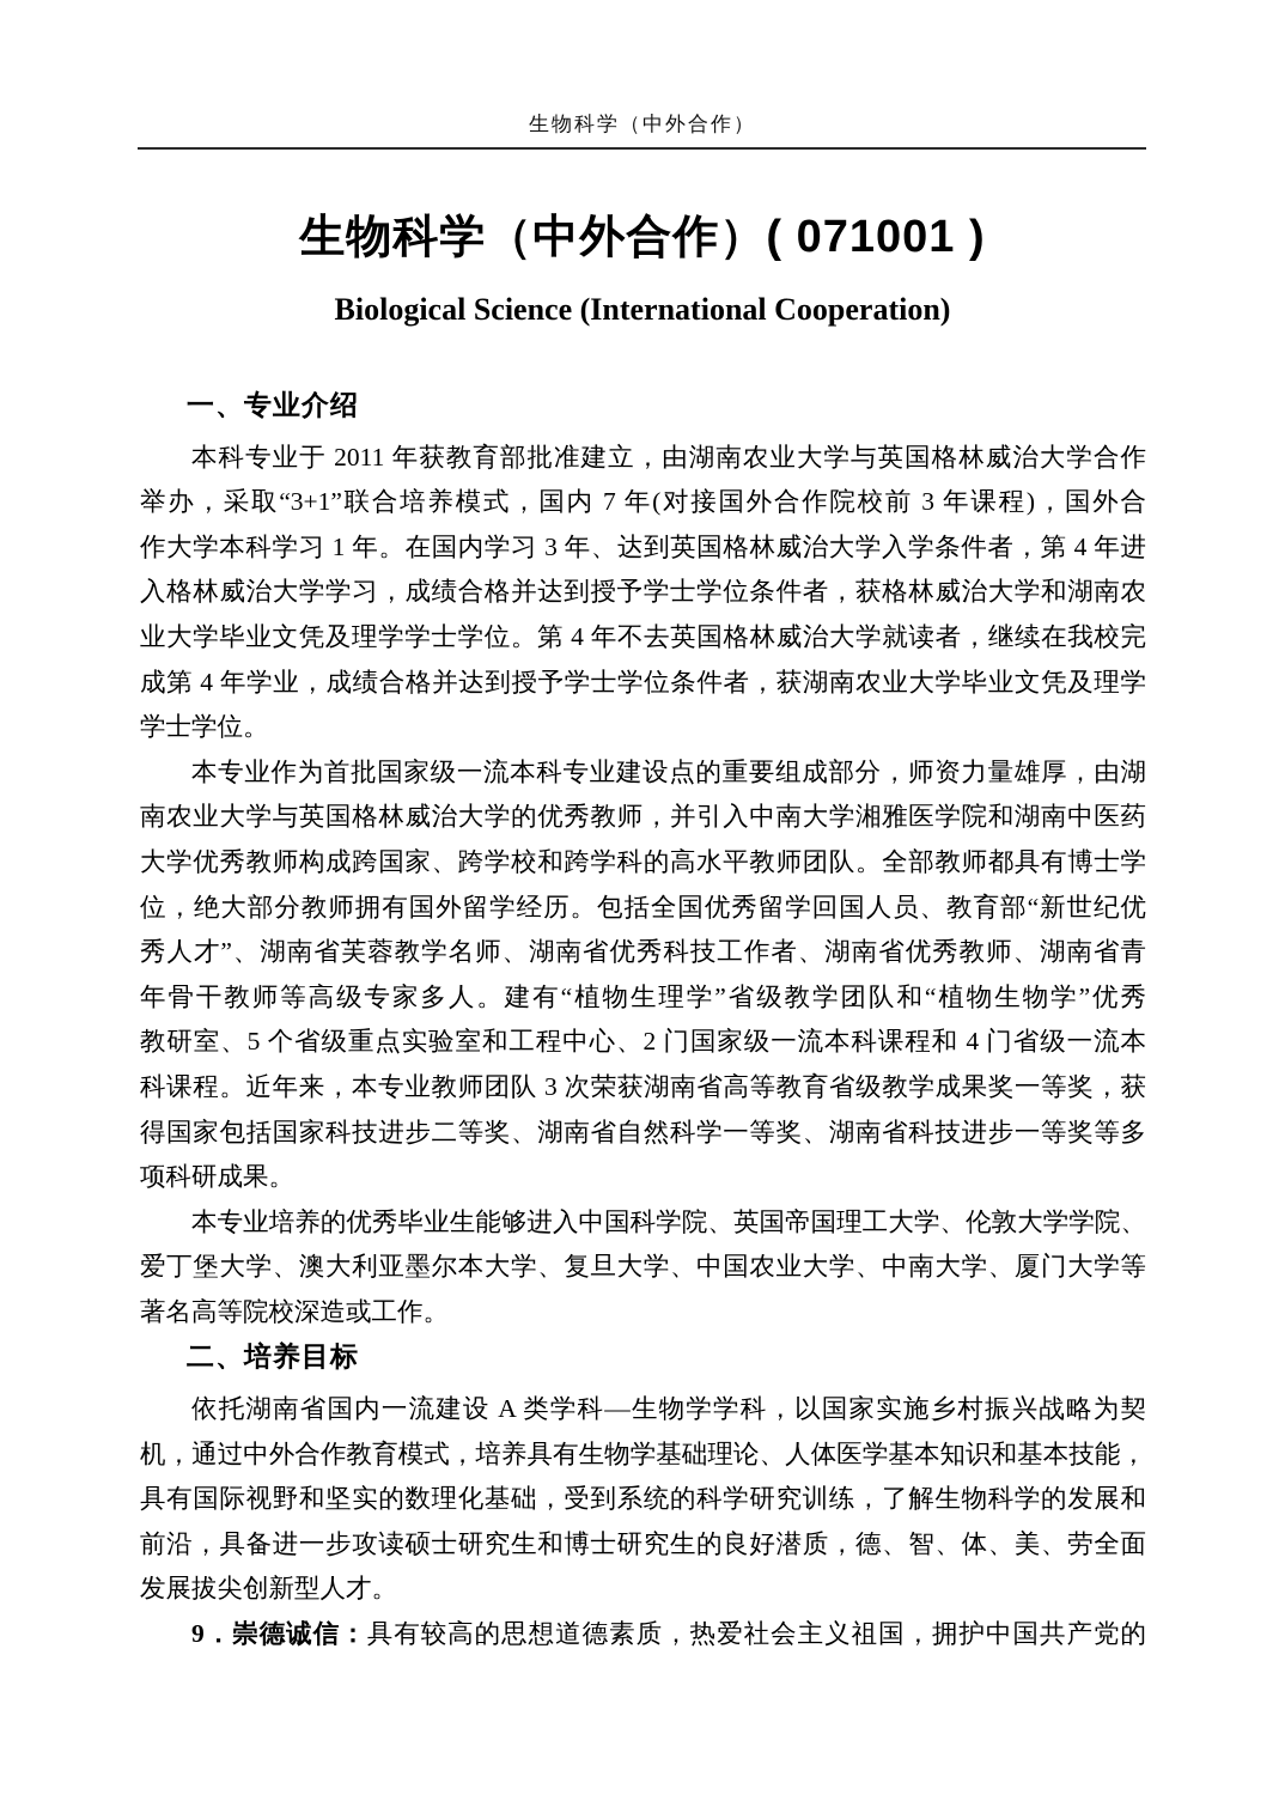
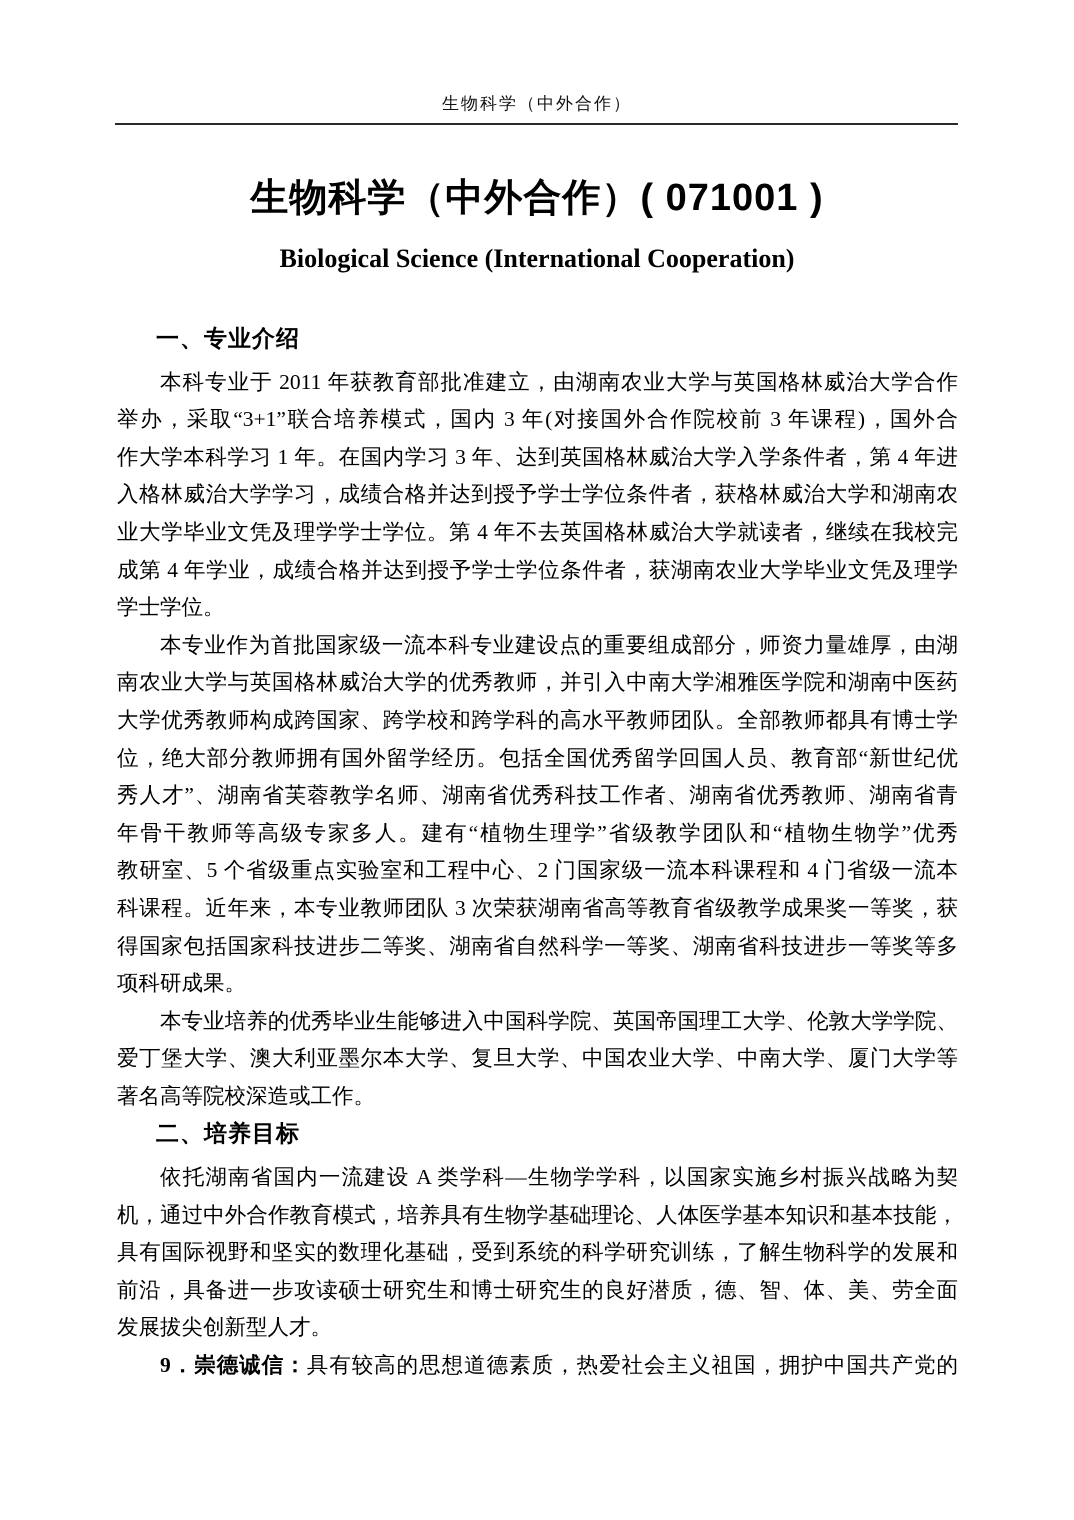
  生物科学（中外合作）
  生物科学（中外合作）( 071001 )
  Biological Science (International Cooperation)
  一、专业介绍
  本科专业于 2011 年获教育部批准建立，由湖南农业大学与英国格林威治大学合作
- 举办，采取“3+1”联合培养模式，国内 7 年(对接国外合作院校前 3 年课程)，国外合
+ 举办，采取“3+1”联合培养模式，国内 3 年(对接国外合作院校前 3 年课程)，国外合
  作大学本科学习 1 年。在国内学习 3 年、达到英国格林威治大学入学条件者，第 4 年进
  入格林威治大学学习，成绩合格并达到授予学士学位条件者，获格林威治大学和湖南农
  业大学毕业文凭及理学学士学位。第 4 年不去英国格林威治大学就读者，继续在我校完
  成第 4 年学业，成绩合格并达到授予学士学位条件者，获湖南农业大学毕业文凭及理学
  学士学位。
  本专业作为首批国家级一流本科专业建设点的重要组成部分，师资力量雄厚，由湖
  南农业大学与英国格林威治大学的优秀教师，并引入中南大学湘雅医学院和湖南中医药
  大学优秀教师构成跨国家、跨学校和跨学科的高水平教师团队。全部教师都具有博士学
  位，绝大部分教师拥有国外留学经历。包括全国优秀留学回国人员、教育部“新世纪优
  秀人才”、湖南省芙蓉教学名师、湖南省优秀科技工作者、湖南省优秀教师、湖南省青
  年骨干教师等高级专家多人。建有“植物生理学”省级教学团队和“植物生物学”优秀
  教研室、5 个省级重点实验室和工程中心、2 门国家级一流本科课程和 4 门省级一流本
  科课程。近年来，本专业教师团队 3 次荣获湖南省高等教育省级教学成果奖一等奖，获
  得国家包括国家科技进步二等奖、湖南省自然科学一等奖、湖南省科技进步一等奖等多
  项科研成果。
  本专业培养的优秀毕业生能够进入中国科学院、英国帝国理工大学、伦敦大学学院、
  爱丁堡大学、澳大利亚墨尔本大学、复旦大学、中国农业大学、中南大学、厦门大学等
  著名高等院校深造或工作。
  二、培养目标
  依托湖南省国内一流建设 A 类学科—生物学学科，以国家实施乡村振兴战略为契
  机，通过中外合作教育模式，培养具有生物学基础理论、人体医学基本知识和基本技能，
  具有国际视野和坚实的数理化基础，受到系统的科学研究训练，了解生物科学的发展和
  前沿，具备进一步攻读硕士研究生和博士研究生的良好潜质，德、智、体、美、劳全面
  发展拔尖创新型人才。
  9．崇德诚信：具有较高的思想道德素质，热爱社会主义祖国，拥护中国共产党的
